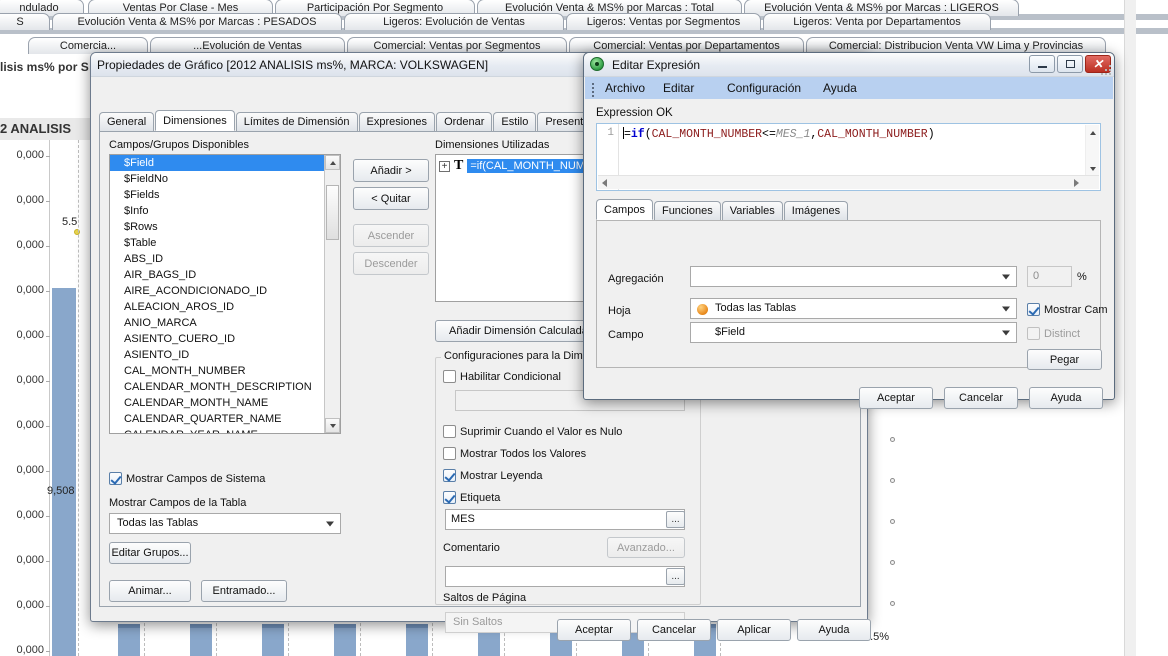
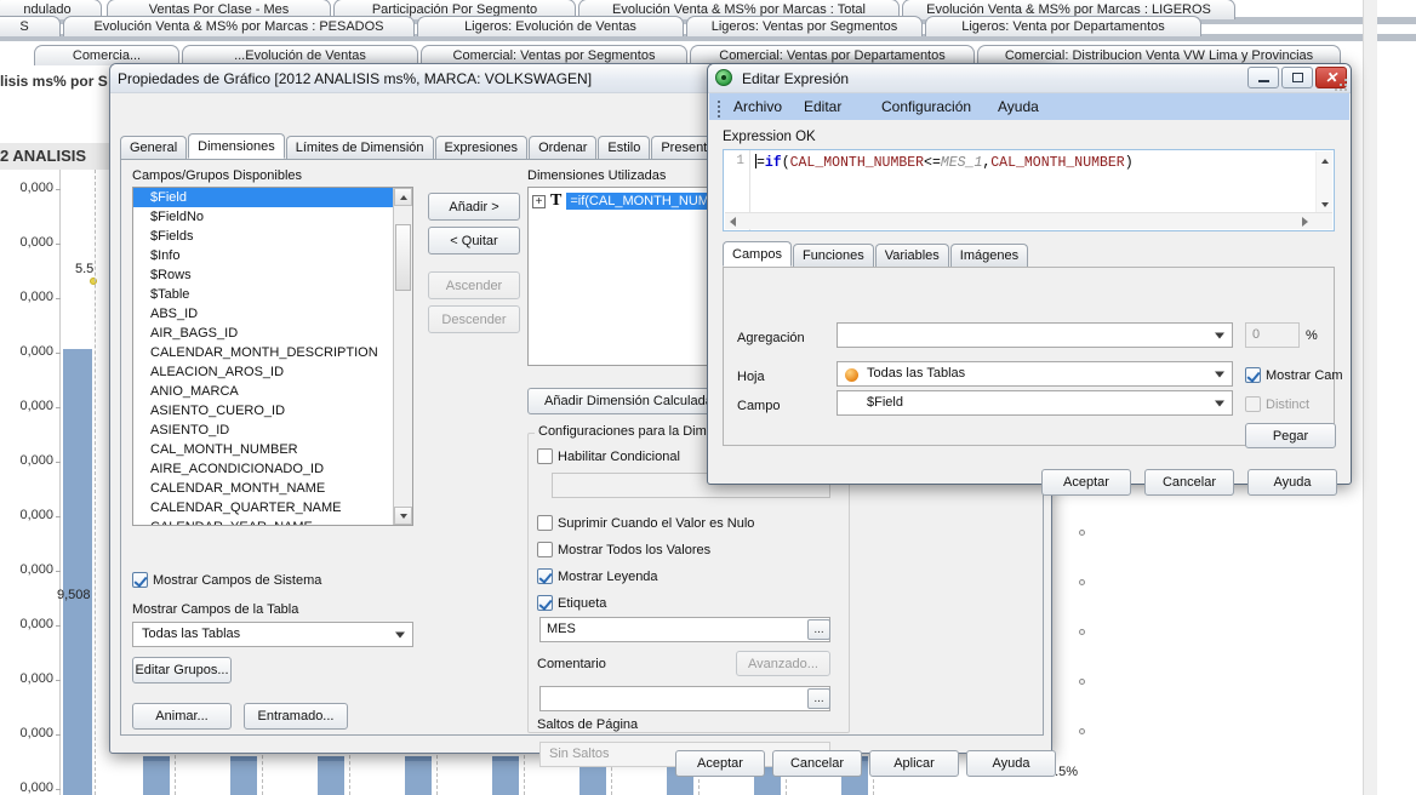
  ndulado
  Ventas Por Clase - Mes
  Participación Por Segmento
  Evolución Venta & MS% por Marcas : Total
  Evolución Venta & MS% por Marcas : LIGEROS
  S
  Evolución Venta & MS% por Marcas : PESADOS
  Ligeros: Evolución de Ventas
  Ligeros: Ventas por Segmentos
  Ligeros: Venta por Departamentos
  Comercia...
  ...Evolución de Ventas
  Comercial: Ventas por Segmentos
  Comercial: Ventas por Departamentos
  Comercial: Distribucion Venta VW Lima y Provincias
  lisis ms% por S
  2 ANALISIS
  0,000
  0,000
  0,000
  0,000
  0,000
  0,000
  0,000
  0,000
  0,000
  0,000
  0,000
  0,000
  9,508
  5.5
  .5%
  Propiedades de Gráfico [2012 ANALISIS ms%, MARCA: VOLKSWAGEN]
  General
  Dimensiones
  Límites de Dimensión
  Expresiones
  Ordenar
  Estilo
  Campos/Grupos Disponibles
  $Field
  $FieldNo
  $Fields
  $Info
  $Rows
  $Table
  ABS_ID
  AIR_BAGS_ID
- AIRE_ACONDICIONADO_ID
+ CALENDAR_MONTH_DESCRIPTION
  ALEACION_AROS_ID
  ANIO_MARCA
  ASIENTO_CUERO_ID
  ASIENTO_ID
  CAL_MONTH_NUMBER
- CALENDAR_MONTH_DESCRIPTION
+ AIRE_ACONDICIONADO_ID
  CALENDAR_MONTH_NAME
  CALENDAR_QUARTER_NAME
  Mostrar Campos de Sistema
  Mostrar Campos de la Tabla
  Todas las Tablas
  Editar Grupos...
  Animar...
  Entramado...
  Añadir >
  < Quitar
  Ascender
  Descender
  Dimensiones Utilizadas
  +
  T
  =if(CAL_MONTH_NUM
  Añadir Dimensión Calculad
  Configuraciones para la Dim
  Habilitar Condicional
  Suprimir Cuando el Valor es Nulo
  Mostrar Todos los Valores
  Mostrar Leyenda
  Etiqueta
  MES
  ...
  Avanzado...
  Comentario
  ...
  Saltos de Página
  Sin Saltos
  Aceptar
  Cancelar
  Aplicar
  Ayuda
  Editar Expresión
  ✕
  Archivo
  Editar
  Configuración
  Ayuda
  Expression OK
  1
  =if(CAL_MONTH_NUMBER<=MES_1,CAL_MONTH_NUMBER)
  Campos
  Funciones
  Variables
  Imágenes
  Agregación
  0
  %
  Hoja
  Todas las Tablas
  Campo
  $Field
  Mostrar Cam
  Distinct
  Pegar
  Aceptar
  Cancelar
  Ayuda
